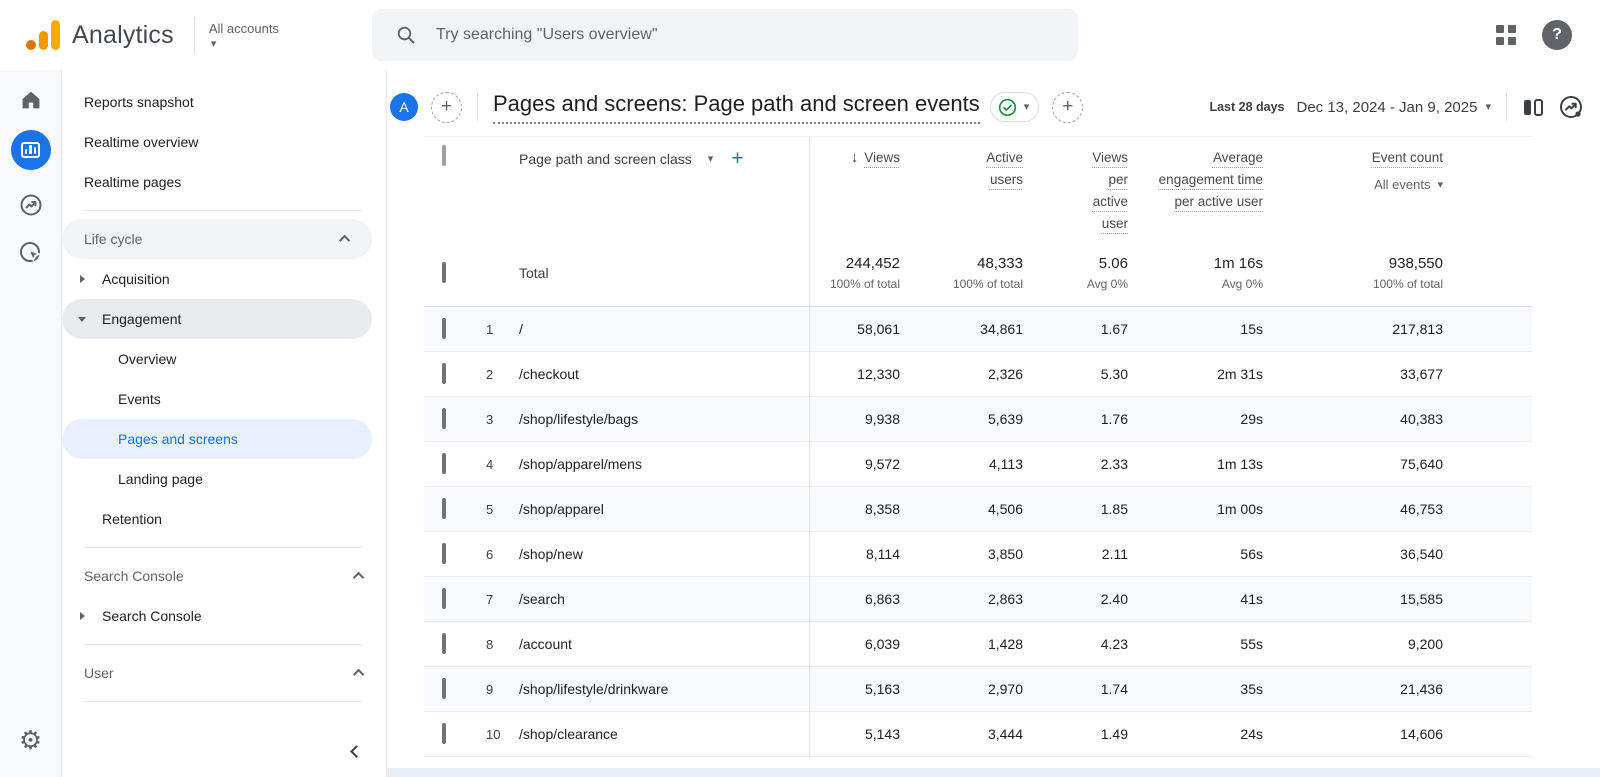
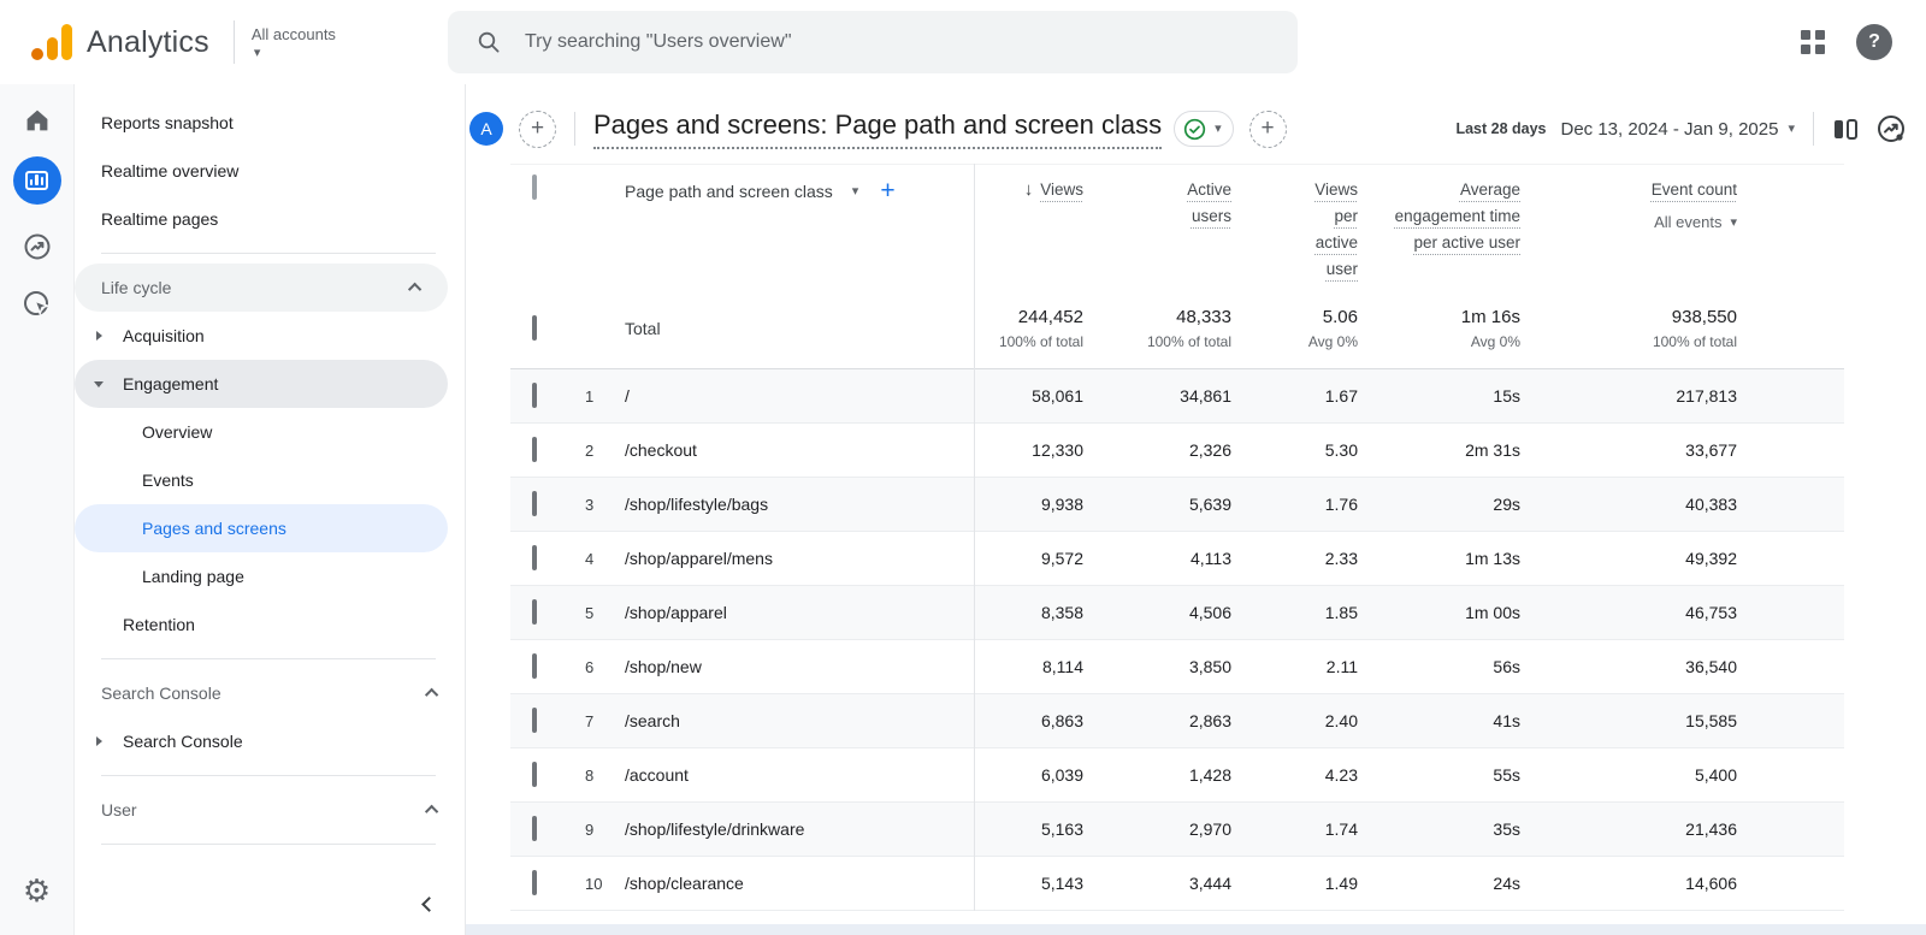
  Analytics
  All accounts
  ▾
  Try searching "Users overview"
  ?
  ⚙
  Reports snapshot
  Realtime overview
  Realtime pages
  Life cycle
  Acquisition
  Engagement
  Overview
  Events
  Pages and screens
  Landing page
  Retention
  Search Console
  Search Console
  User
  A
  +
- Pages and screens: Page path and screen events
+ Pages and screens: Page path and screen class
  ▾
  +
  Last 28 days
  Dec 13, 2024 - Jan 9, 2025
  ▾
  Page path and screen class
  ▾
  +
  ↓
  Views
  Active users
  Views per active user
  Average engagement time per active user
  Event count
  All events
  ▾
  Total
  244,452
  100% of total
  48,333
  100% of total
  5.06
  Avg 0%
  1m 16s
  Avg 0%
  938,550
  100% of total
  1
  /
  58,061
  34,861
  1.67
  15s
  217,813
  2
  /checkout
  12,330
  2,326
  5.30
  2m 31s
  33,677
  3
  /shop/lifestyle/bags
  9,938
  5,639
  1.76
  29s
  40,383
  4
  /shop/apparel/mens
  9,572
  4,113
  2.33
  1m 13s
- 75,640
+ 49,392
  5
  /shop/apparel
  8,358
  4,506
  1.85
  1m 00s
  46,753
  6
  /shop/new
  8,114
  3,850
  2.11
  56s
  36,540
  7
  /search
  6,863
  2,863
  2.40
  41s
  15,585
  8
  /account
  6,039
  1,428
  4.23
  55s
- 9,200
+ 5,400
  9
  /shop/lifestyle/drinkware
  5,163
  2,970
  1.74
  35s
  21,436
  10
  /shop/clearance
  5,143
  3,444
  1.49
  24s
  14,606
